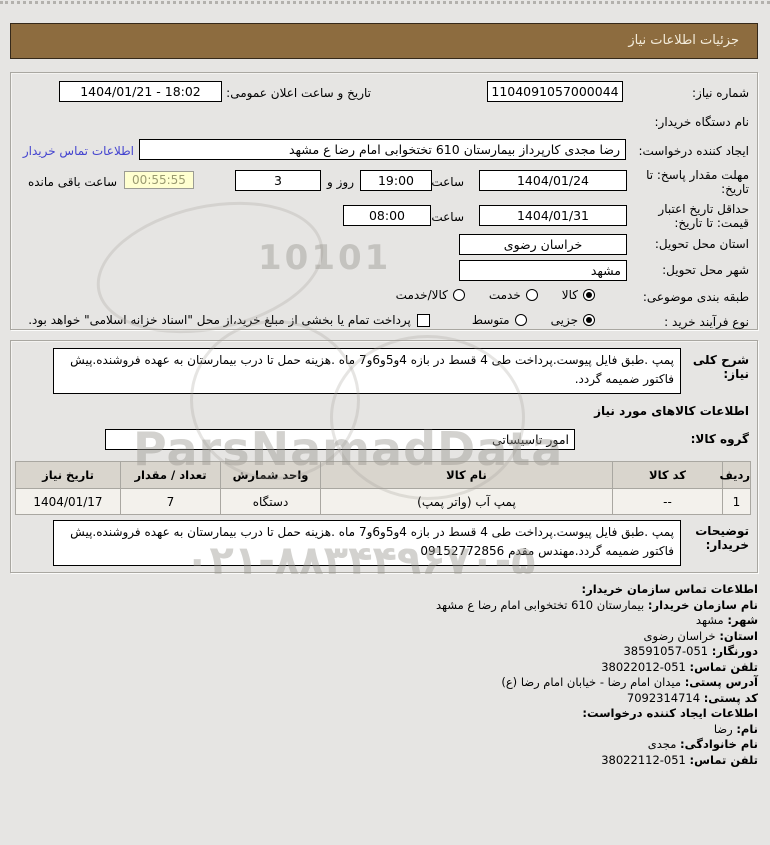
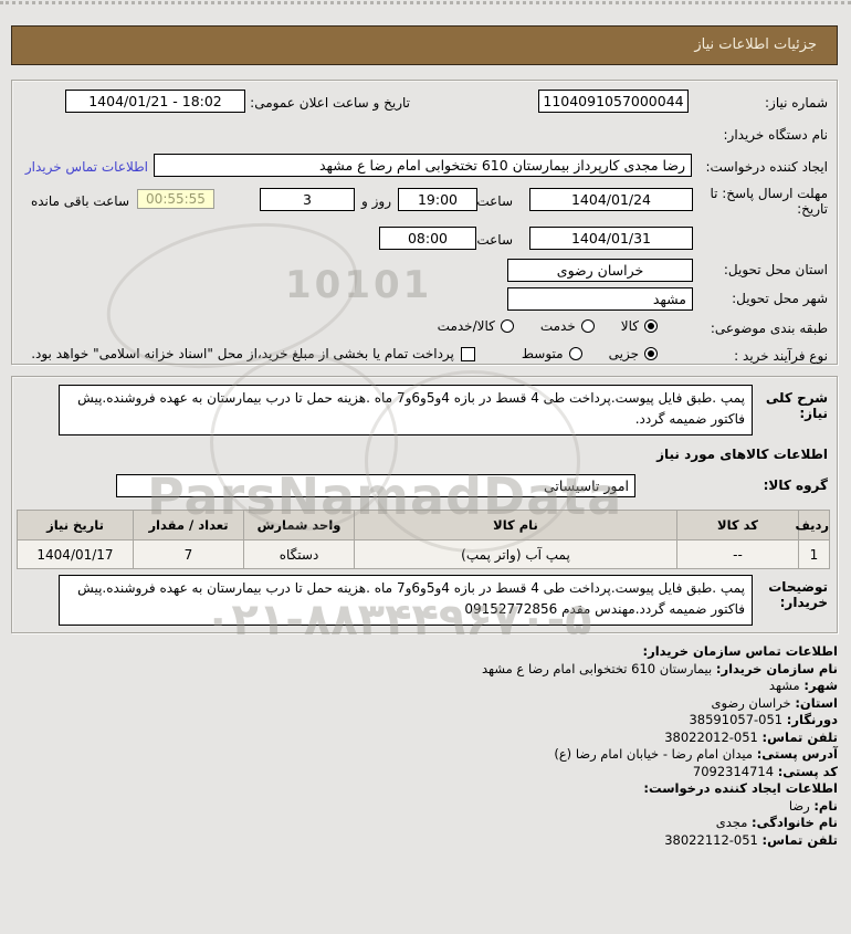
  جزئیات اطلاعات نیاز
  شماره نیاز:
  1104091057000044
  تاریخ و ساعت اعلان عمومی:
  1404/01/21 - 18:02
  نام دستگاه خریدار:
  ایجاد کننده درخواست:
  رضا مجدی کارپرداز بیمارستان 610 تختخوابی امام رضا ع مشهد
  اطلاعات تماس خریدار
- مهلت مقدار پاسخ: تا تاریخ:
+ مهلت ارسال پاسخ: تا تاریخ:
  1404/01/24
  ساعت
  19:00
  روز و
  3
  00:55:55
  ساعت باقی مانده
- حداقل تاریخ اعتبار قیمت: تا تاریخ:
  1404/01/31
  ساعت
  08:00
  استان محل تحویل:
  خراسان رضوی
  شهر محل تحویل:
  مشهد
  طبقه بندی موضوعی:
  کالا
  خدمت
  کالا/خدمت
  نوع فرآیند خرید :
  جزیی
  متوسط
  پرداخت تمام یا بخشی از مبلغ خرید،از محل "اسناد خزانه اسلامی" خواهد بود.
  شرح کلی نیاز:
  پمپ .طبق فایل پیوست.پرداخت طی 4 قسط در بازه 4و5و6و7 ماه .هزینه حمل تا درب بیمارستان به عهده فروشنده.پیش فاکتور ضمیمه گردد.
  اطلاعات کالاهای مورد نیاز
  گروه کالا:
  امور تاسیساتی
  ردیف	کد کالا	نام کالا	واحد شمارش	تعداد / مقدار	تاریخ نیاز
  1	--	پمپ آب (واتر پمپ)	دستگاه	7	1404/01/17
  توضیحات خریدار:
  پمپ .طبق فایل پیوست.پرداخت طی 4 قسط در بازه 4و5و6و7 ماه .هزینه حمل تا درب بیمارستان به عهده فروشنده.پیش فاکتور ضمیمه گردد.مهندس مقدم 09152772856
  اطلاعات تماس سازمان خریدار:
  نام سازمان خریدار: بیمارستان 610 تختخوابی امام رضا ع مشهد
  شهر: مشهد
  استان: خراسان رضوی
  دورنگار: 38591057-051
  تلفن تماس: 38022012-051
  آدرس پستی: میدان امام رضا - خیابان امام رضا (ع)
  کد پستی: 7092314714
  اطلاعات ایجاد کننده درخواست:
  نام: رضا
  نام خانوادگی: مجدی
  تلفن تماس: 38022112-051
  10101
  ParsNamadData
  ۰۲۱-۸۸۳۴۴۹۶۷۰-۵
